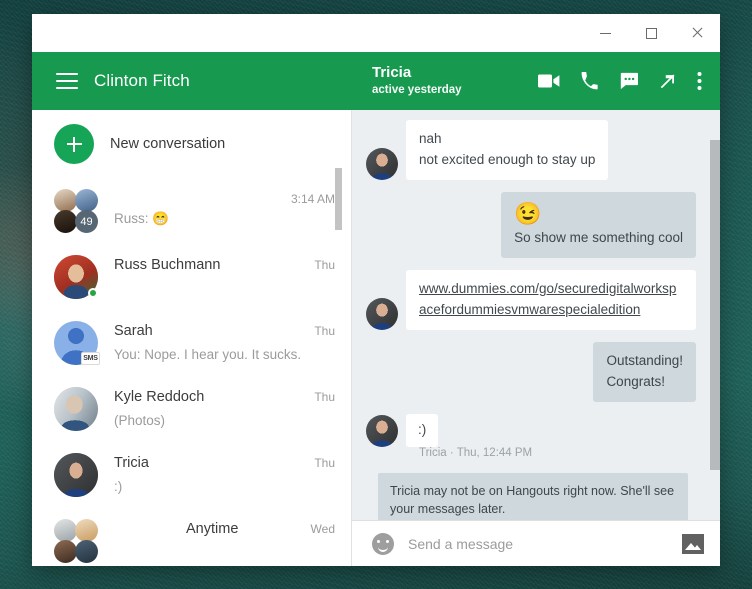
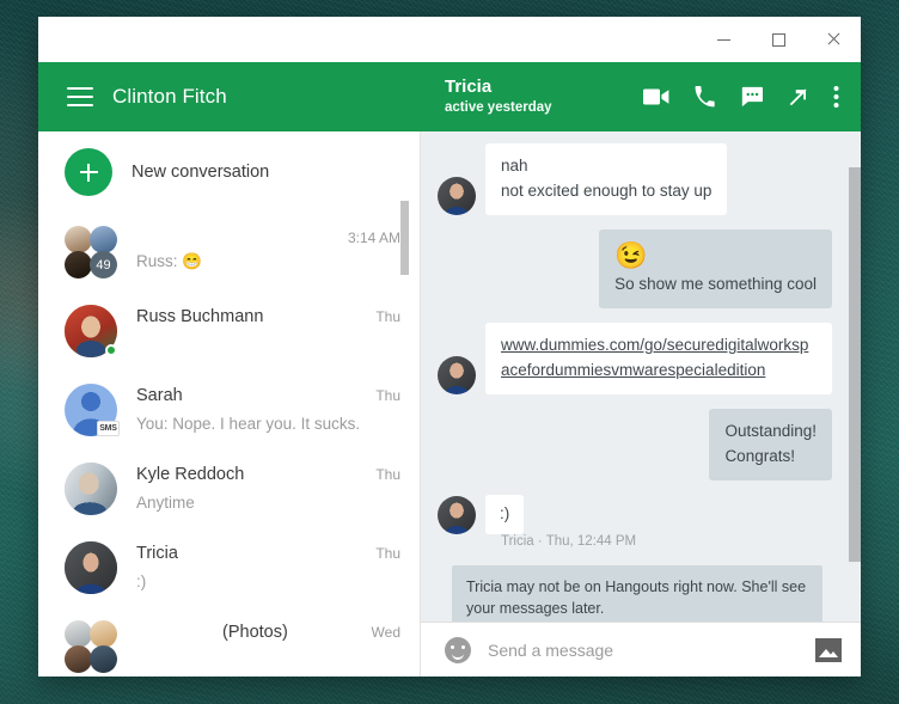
  Clinton Fitch
  Tricia
  active yesterday
  New conversation
  49
  3:14 AM
  Russ: 😁
  Russ Buchmann
  Thu
  Sarah
  Thu
  You: Nope. I hear you. It sucks.
  Kyle Reddoch
  Thu
- (Photos)
+ Anytime
  Tricia
  Thu
  :)
- Anytime
+ (Photos)
  Wed
  nah
  not excited enough to stay up
  😉
  So show me something cool
  www.dummies.com/go/securedigitalworkspacefordummiesvmwarespecialedition
  Outstanding!
  Congrats!
  :)
  Tricia · Thu, 12:44 PM
  Tricia may not be on Hangouts right now. She'll see your messages later.
  Send a message
